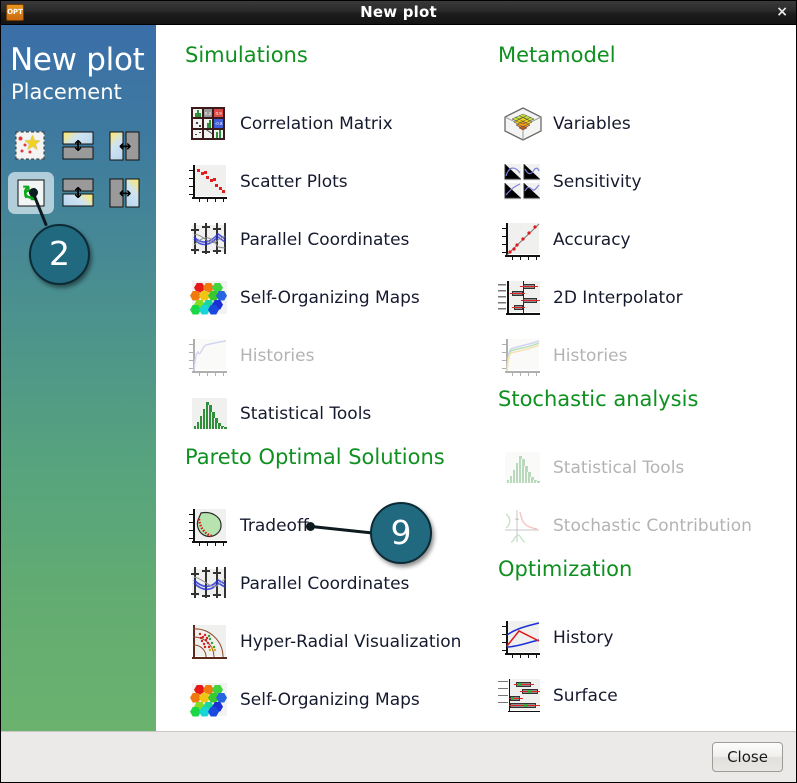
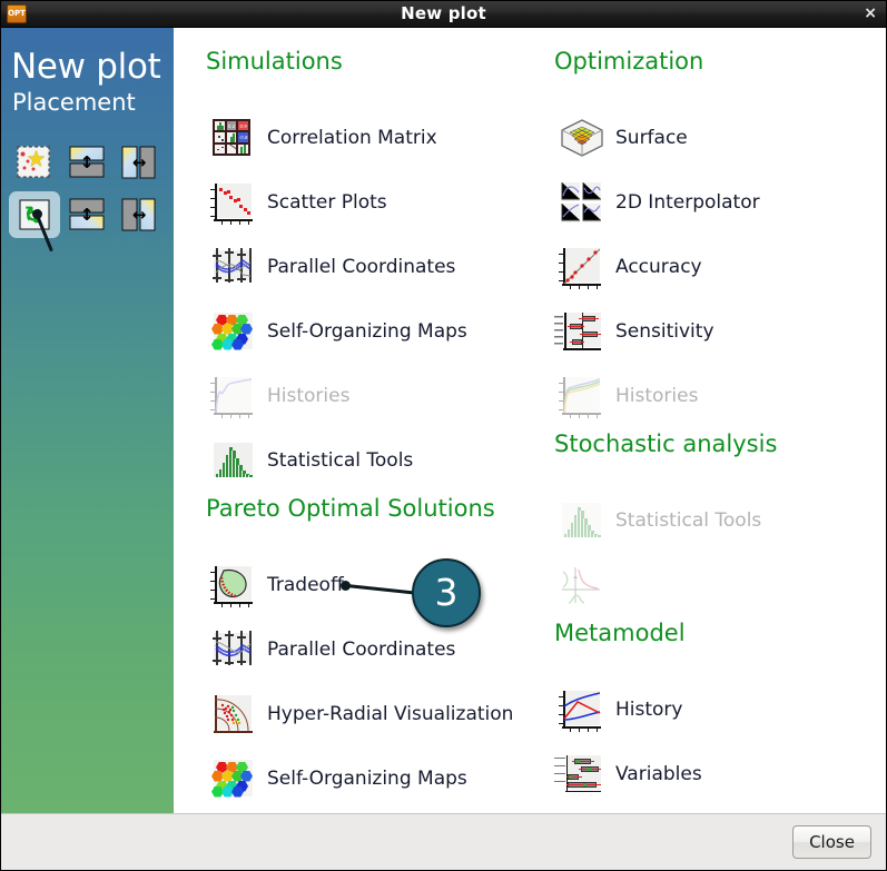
  OPT
  New plot
  ×
  New plot
  Placement
  ★
  ↕
  ↔
  ↕
  ↔
- 2
  Simulations
  Correlation Matrix
  Scatter Plots
  Parallel Coordinates
  Self-Organizing Maps
  Histories
  Statistical Tools
  Pareto Optimal Solutions
  Tradeof
  Parallel Coordinates
  Hyper-Radial Visualization
  Self-Organizing Maps
- Metamodel
+ Optimization
- Variables
+ Surface
- Sensitivity
+ 2D Interpolator
  Accuracy
- 2D Interpolator
+ Sensitivity
  Histories
  Stochastic analysis
  Statistical Tools
- Stochastic Contribution
- Optimization
+ Metamodel
  History
- Surface
+ Variables
- 9
+ 3
  Close
